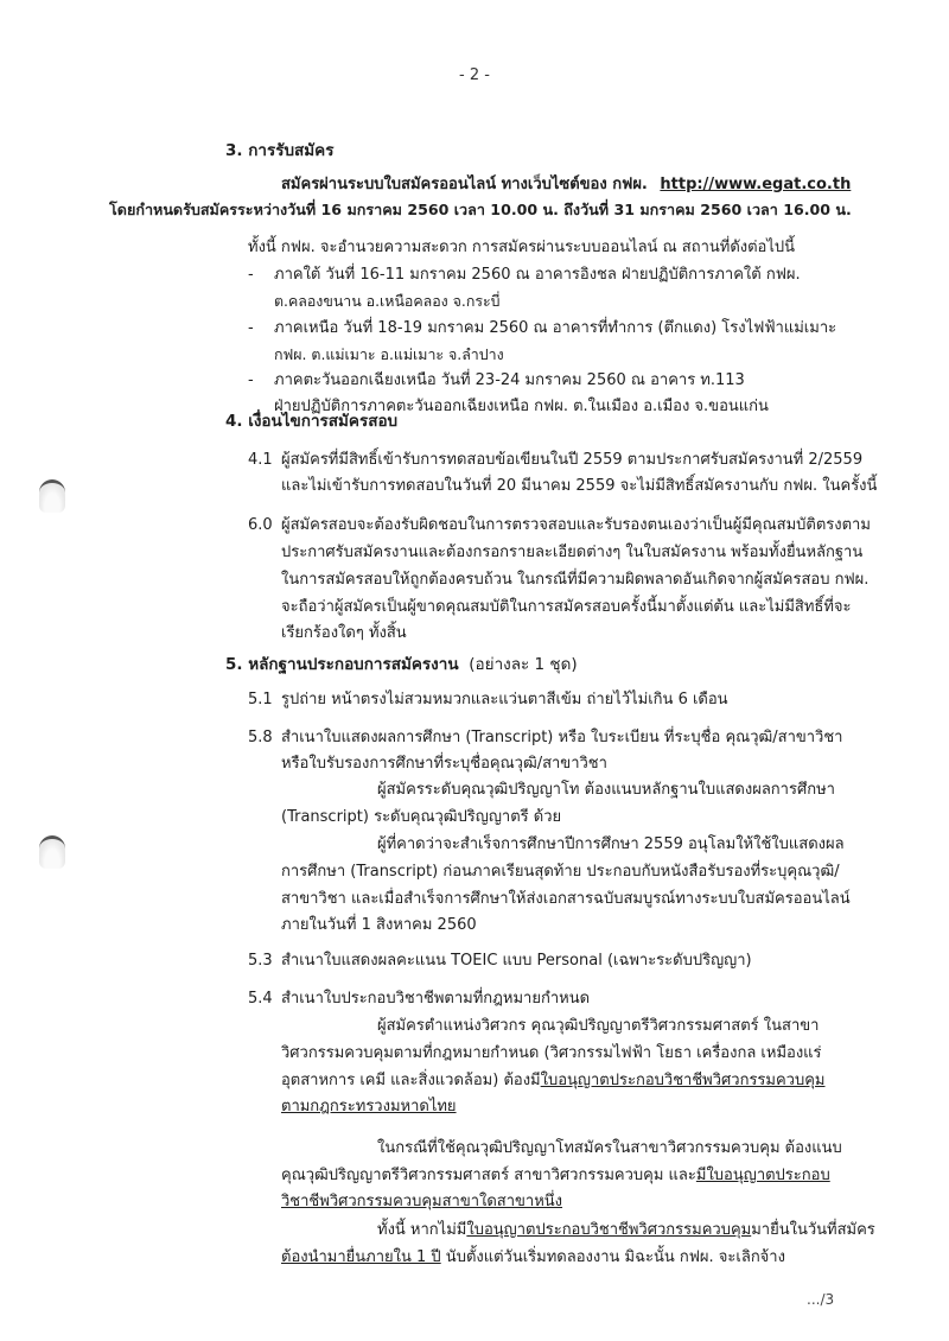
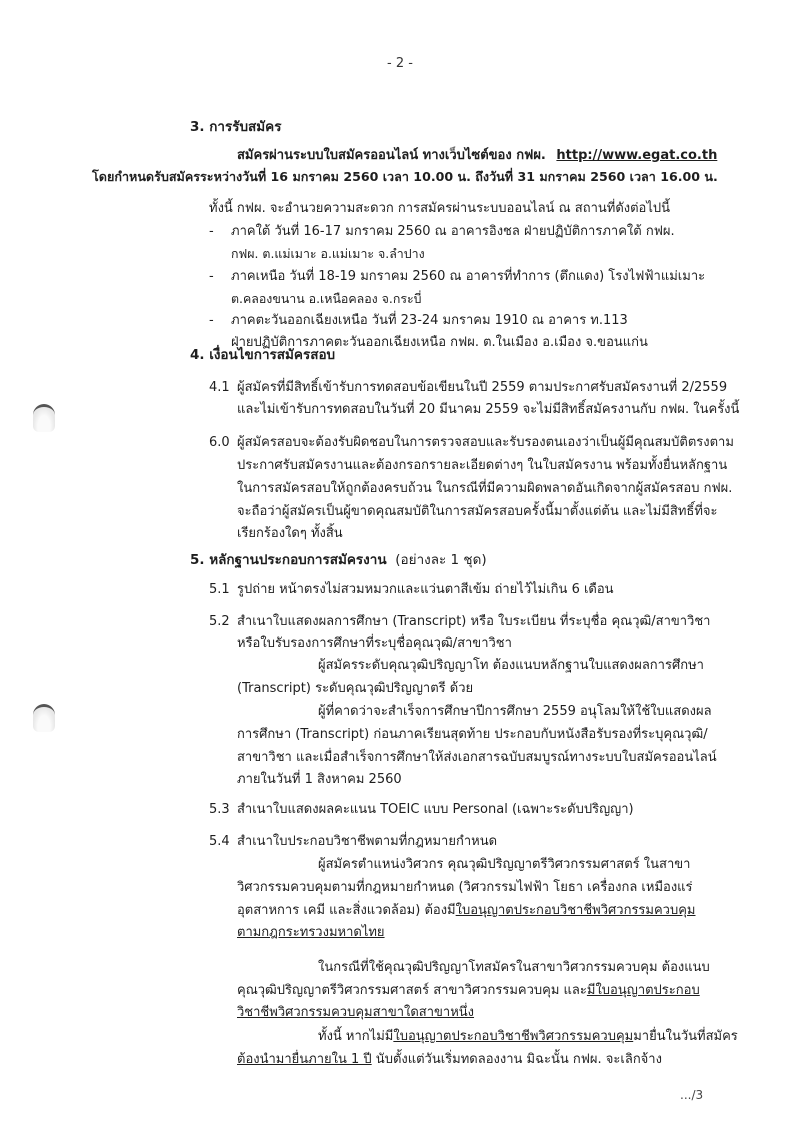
  - 2 -
  3. การรับสมัคร
  สมัครผ่านระบบใบสมัครออนไลน์ ทางเว็บไซต์ของ กฟผ. http://www.egat.co.th
  โดยกำหนดรับสมัครระหว่างวันที่ 16 มกราคม 2560 เวลา 10.00 น. ถึงวันที่ 31 มกราคม 2560 เวลา 16.00 น.
  ทั้งนี้ กฟผ. จะอำนวยความสะดวก การสมัครผ่านระบบออนไลน์ ณ สถานที่ดังต่อไปนี้
- - ภาคใต้ วันที่ 16-11 มกราคม 2560 ณ อาคารอิงชล ฝ่ายปฏิบัติการภาคใต้ กฟผ.
+ - ภาคใต้ วันที่ 16-17 มกราคม 2560 ณ อาคารอิงชล ฝ่ายปฏิบัติการภาคใต้ กฟผ.
- ต.คลองขนาน อ.เหนือคลอง จ.กระบี่
+ กฟผ. ต.แม่เมาะ อ.แม่เมาะ จ.ลำปาง
  - ภาคเหนือ วันที่ 18-19 มกราคม 2560 ณ อาคารที่ทำการ (ตึกแดง) โรงไฟฟ้าแม่เมาะ
- กฟผ. ต.แม่เมาะ อ.แม่เมาะ จ.ลำปาง
+ ต.คลองขนาน อ.เหนือคลอง จ.กระบี่
- - ภาคตะวันออกเฉียงเหนือ วันที่ 23-24 มกราคม 2560 ณ อาคาร ท.113
+ - ภาคตะวันออกเฉียงเหนือ วันที่ 23-24 มกราคม 1910 ณ อาคาร ท.113
  ฝ่ายปฏิบัติการภาคตะวันออกเฉียงเหนือ กฟผ. ต.ในเมือง อ.เมือง จ.ขอนแก่น
  4. เงื่อนไขการสมัครสอบ
  4.1 ผู้สมัครที่มีสิทธิ์เข้ารับการทดสอบข้อเขียนในปี 2559 ตามประกาศรับสมัครงานที่ 2/2559
  และไม่เข้ารับการทดสอบในวันที่ 20 มีนาคม 2559 จะไม่มีสิทธิ์สมัครงานกับ กฟผ. ในครั้งนี้
  6.0 ผู้สมัครสอบจะต้องรับผิดชอบในการตรวจสอบและรับรองตนเองว่าเป็นผู้มีคุณสมบัติตรงตาม
  ประกาศรับสมัครงานและต้องกรอกรายละเอียดต่างๆ ในใบสมัครงาน พร้อมทั้งยื่นหลักฐาน
  ในการสมัครสอบให้ถูกต้องครบถ้วน ในกรณีที่มีความผิดพลาดอันเกิดจากผู้สมัครสอบ กฟผ.
  จะถือว่าผู้สมัครเป็นผู้ขาดคุณสมบัติในการสมัครสอบครั้งนี้มาตั้งแต่ต้น และไม่มีสิทธิ์ที่จะ
  เรียกร้องใดๆ ทั้งสิ้น
  5. หลักฐานประกอบการสมัครงาน (อย่างละ 1 ชุด)
  5.1 รูปถ่าย หน้าตรงไม่สวมหมวกและแว่นตาสีเข้ม ถ่ายไว้ไม่เกิน 6 เดือน
- 5.8 สำเนาใบแสดงผลการศึกษา (Transcript) หรือ ใบระเบียน ที่ระบุชื่อ คุณวุฒิ/สาขาวิชา
+ 5.2 สำเนาใบแสดงผลการศึกษา (Transcript) หรือ ใบระเบียน ที่ระบุชื่อ คุณวุฒิ/สาขาวิชา
  หรือใบรับรองการศึกษาที่ระบุชื่อคุณวุฒิ/สาขาวิชา
  ผู้สมัครระดับคุณวุฒิปริญญาโท ต้องแนบหลักฐานใบแสดงผลการศึกษา
  (Transcript) ระดับคุณวุฒิปริญญาตรี ด้วย
  ผู้ที่คาดว่าจะสำเร็จการศึกษาปีการศึกษา 2559 อนุโลมให้ใช้ใบแสดงผล
  การศึกษา (Transcript) ก่อนภาคเรียนสุดท้าย ประกอบกับหนังสือรับรองที่ระบุคุณวุฒิ/
  สาขาวิชา และเมื่อสำเร็จการศึกษาให้ส่งเอกสารฉบับสมบูรณ์ทางระบบใบสมัครออนไลน์
  ภายในวันที่ 1 สิงหาคม 2560
  5.3 สำเนาใบแสดงผลคะแนน TOEIC แบบ Personal (เฉพาะระดับปริญญา)
  5.4 สำเนาใบประกอบวิชาชีพตามที่กฎหมายกำหนด
  ผู้สมัครตำแหน่งวิศวกร คุณวุฒิปริญญาตรีวิศวกรรมศาสตร์ ในสาขา
  วิศวกรรมควบคุมตามที่กฎหมายกำหนด (วิศวกรรมไฟฟ้า โยธา เครื่องกล เหมืองแร่
  อุตสาหการ เคมี และสิ่งแวดล้อม) ต้องมีใบอนุญาตประกอบวิชาชีพวิศวกรรมควบคุม
  ตามกฎกระทรวงมหาดไทย
  ในกรณีที่ใช้คุณวุฒิปริญญาโทสมัครในสาขาวิศวกรรมควบคุม ต้องแนบ
  คุณวุฒิปริญญาตรีวิศวกรรมศาสตร์ สาขาวิศวกรรมควบคุม และมีใบอนุญาตประกอบ
  วิชาชีพวิศวกรรมควบคุมสาขาใดสาขาหนึ่ง
  ทั้งนี้ หากไม่มีใบอนุญาตประกอบวิชาชีพวิศวกรรมควบคุมมายื่นในวันที่สมัคร
  ต้องนำมายื่นภายใน 1 ปี นับตั้งแต่วันเริ่มทดลองงาน มิฉะนั้น กฟผ. จะเลิกจ้าง
  .../3
